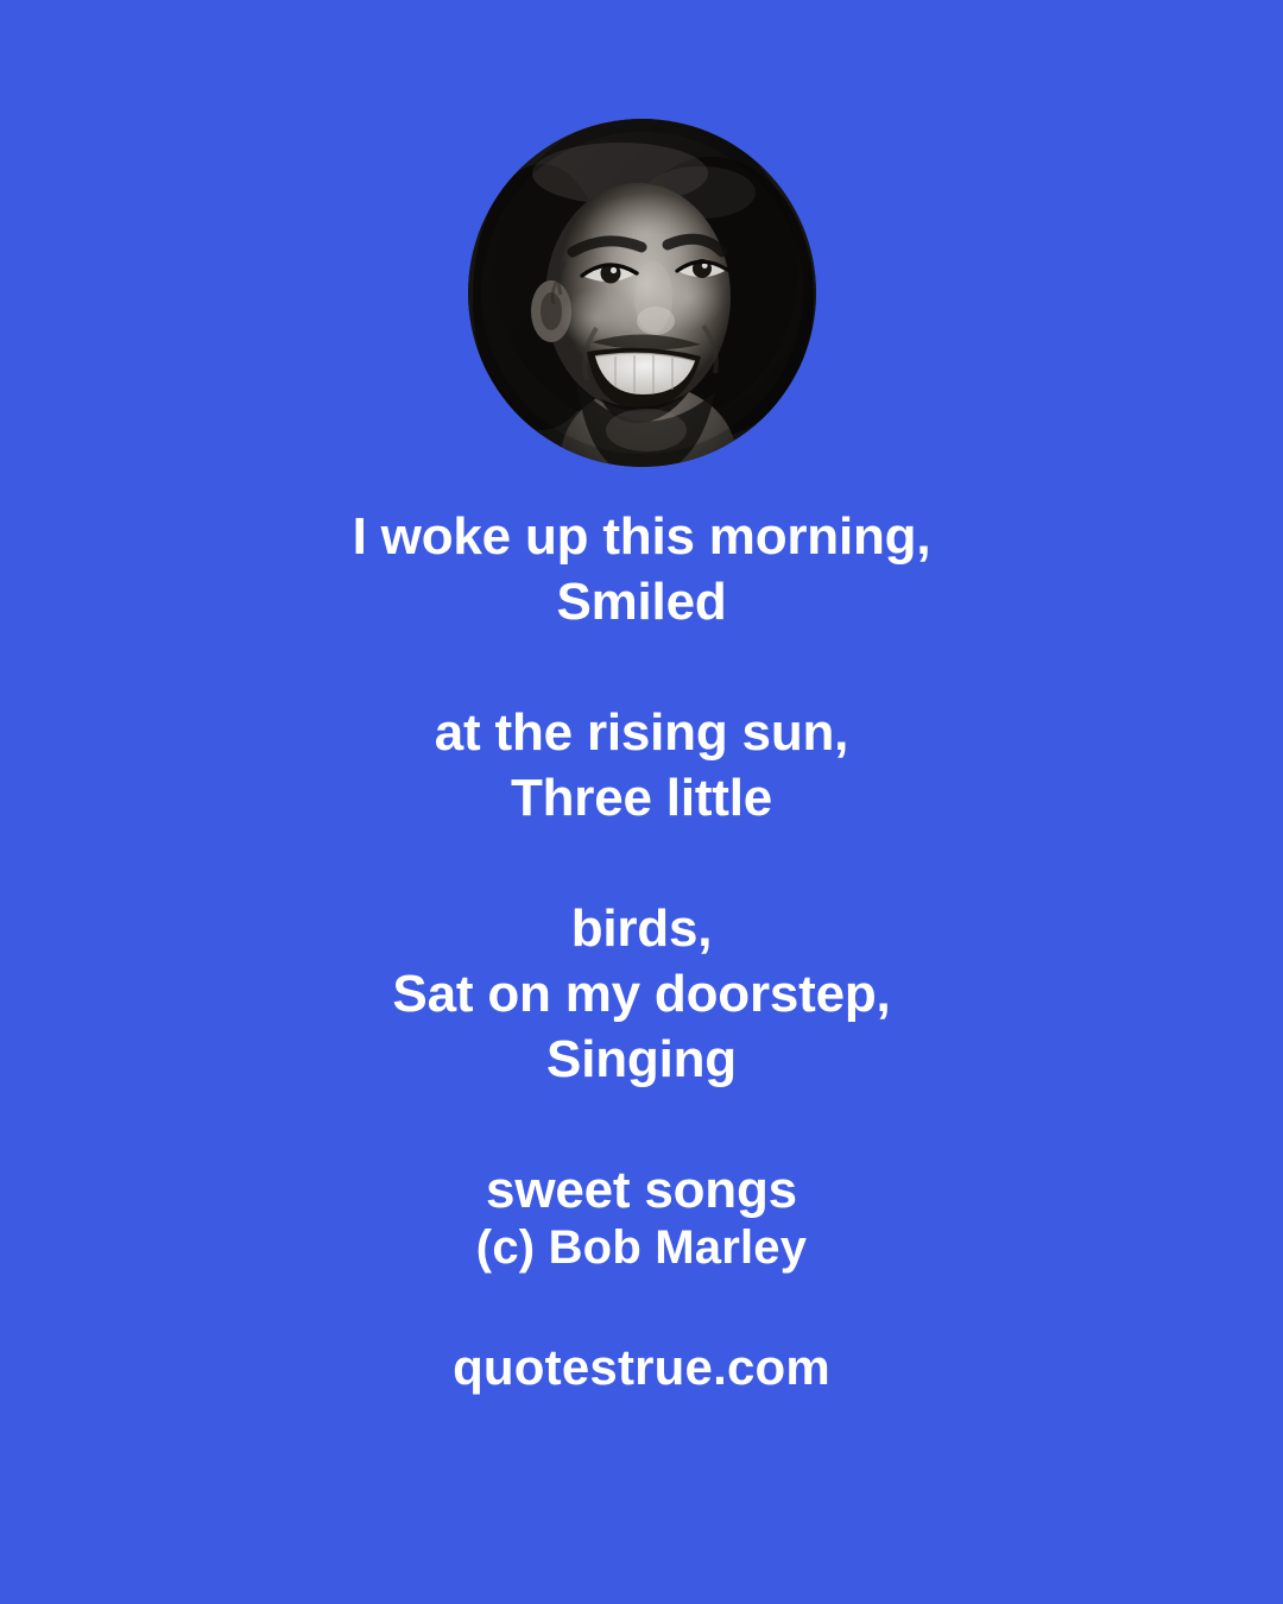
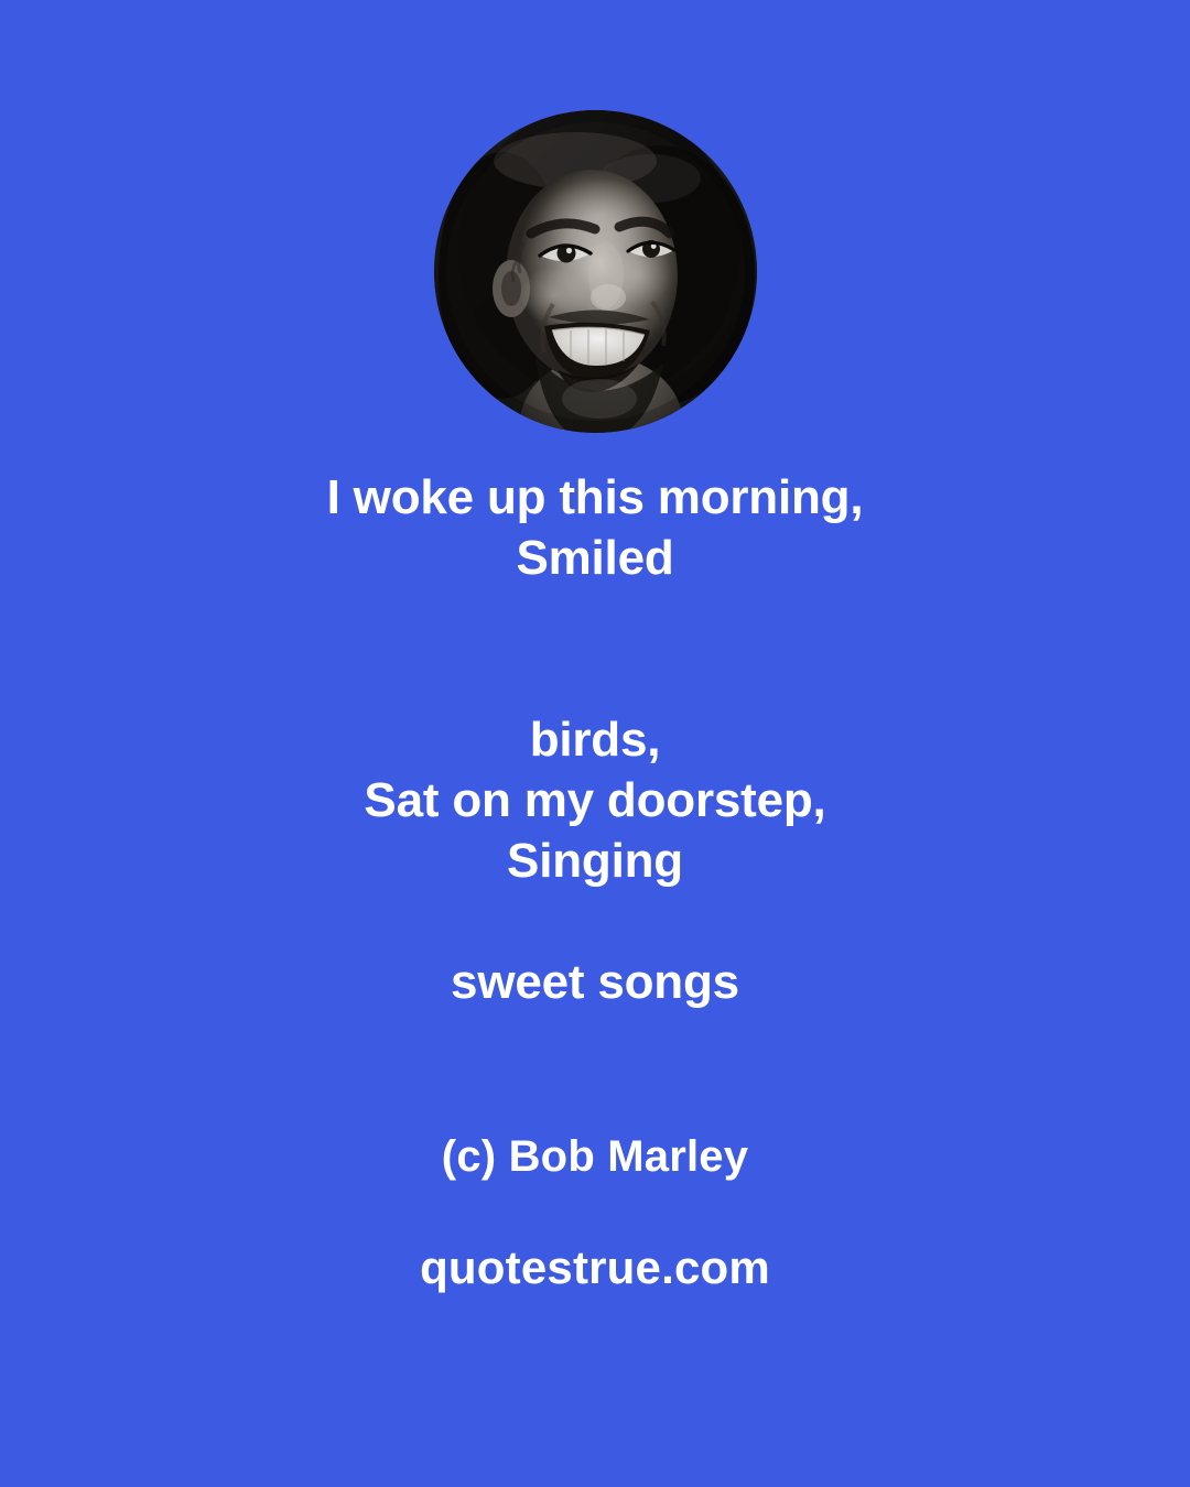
  I woke up this morning,
  Smiled
- at the rising sun,
- Three little
  birds,
  Sat on my doorstep,
  Singing
  sweet songs
  (c) Bob Marley
  quotestrue.com
